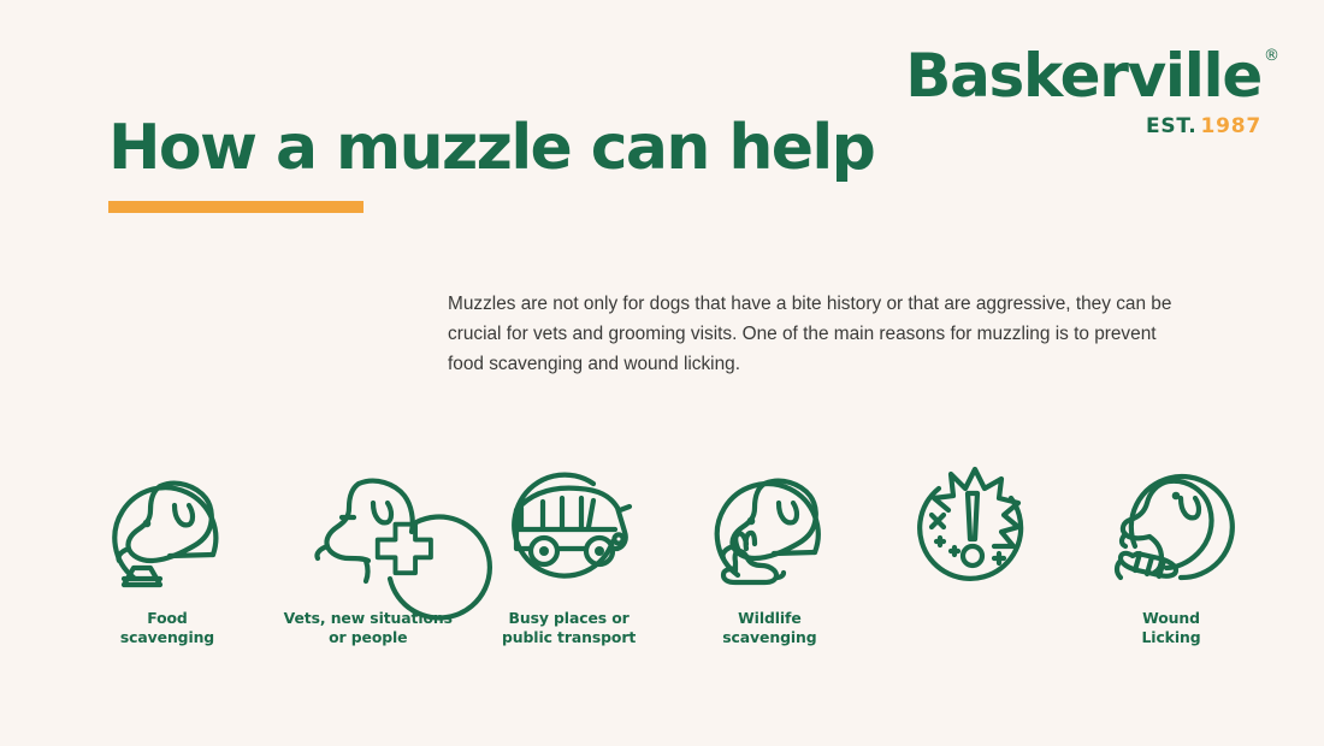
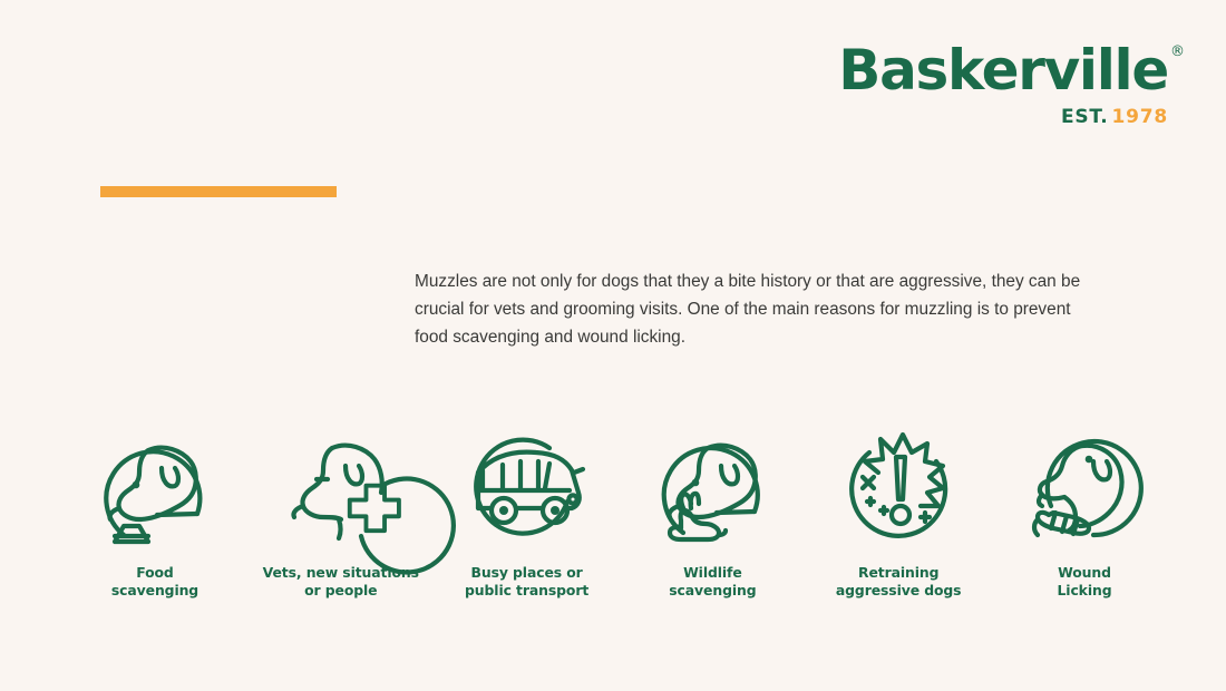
  Baskerville
  ®
- EST. 1987
+ EST. 1978
- How a muzzle can help
- Muzzles are not only for dogs that have a bite history or that are aggressive, they can be crucial for vets and grooming visits. One of the main reasons for muzzling is to prevent food scavenging and wound licking.
+ Muzzles are not only for dogs that they a bite history or that are aggressive, they can be crucial for vets and grooming visits. One of the main reasons for muzzling is to prevent food scavenging and wound licking.
  Food
  scavenging
  Vets, new situations
  or people
  Busy places or
  public transport
  Wildlife
  scavenging
+ Retraining
+ aggressive dogs
  Wound
  Licking
